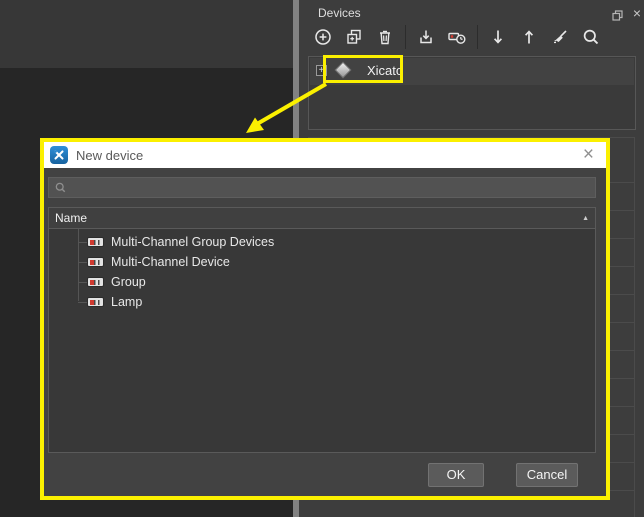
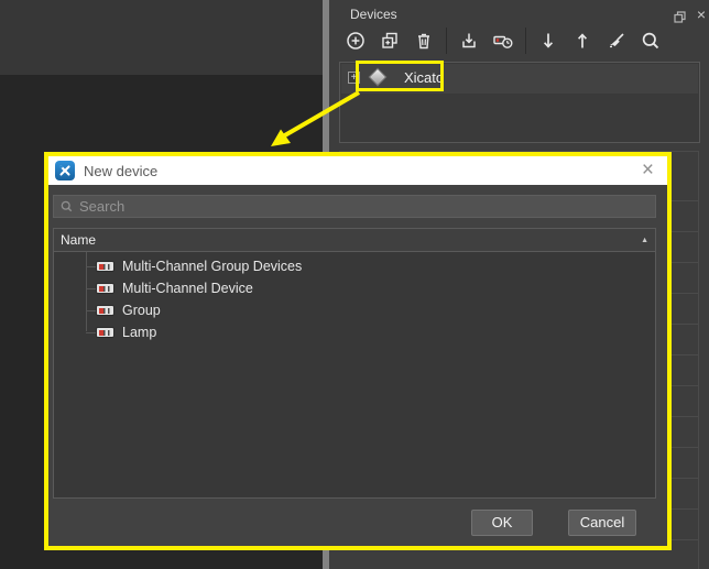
  Devices
  ×
  +
  Xicato
  New device
  ×
+ Search
  Name
  Multi-Channel Group Devices
  Multi-Channel Device
  Group
  Lamp
  OK
  Cancel
